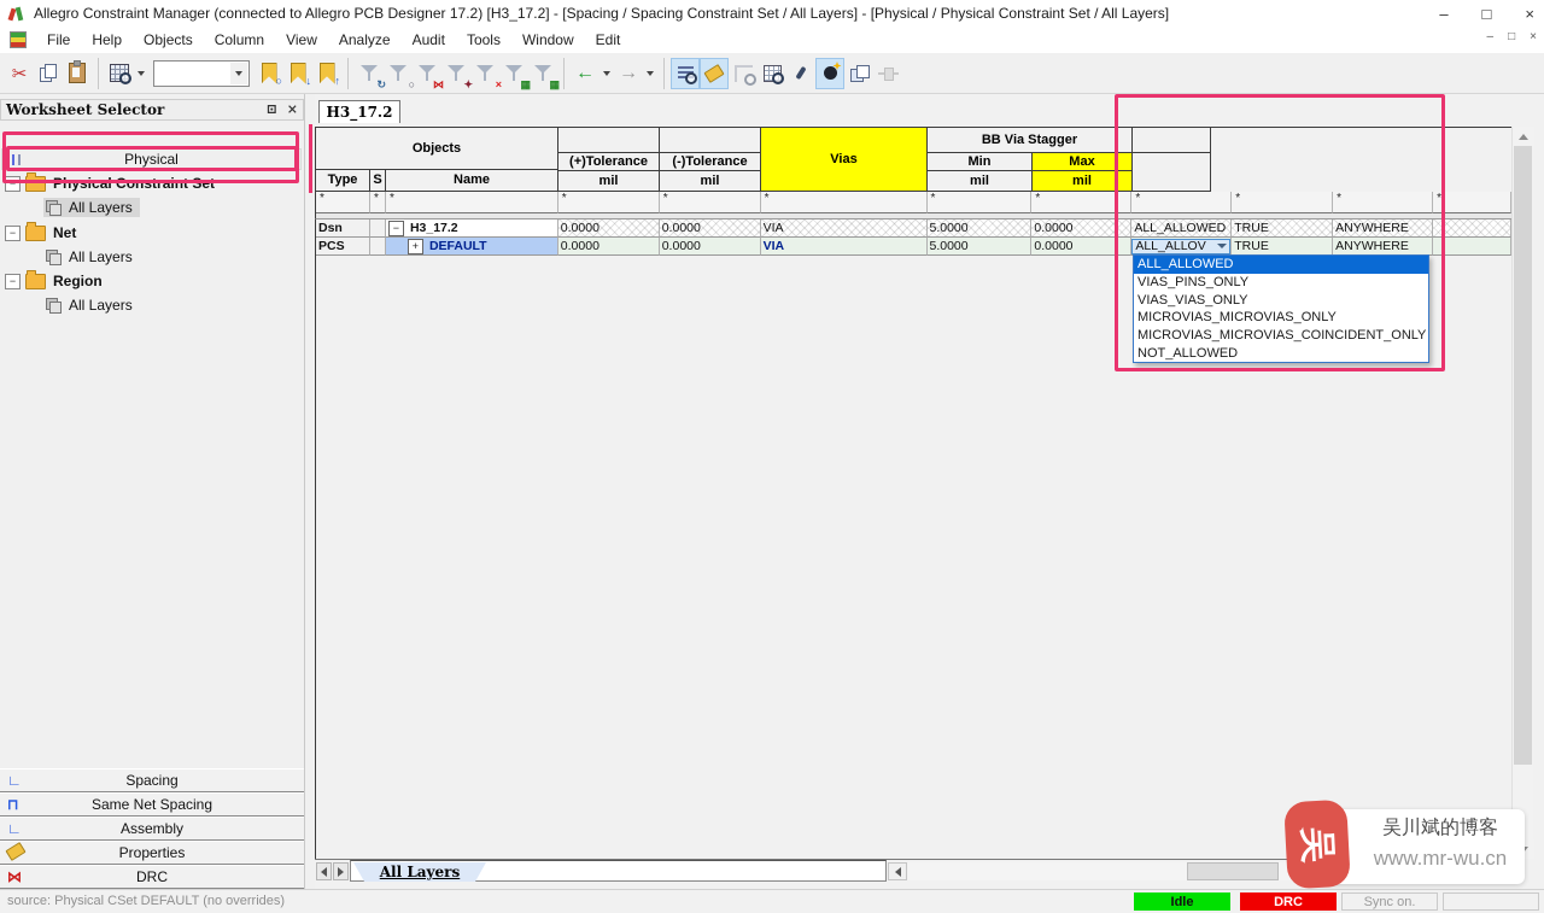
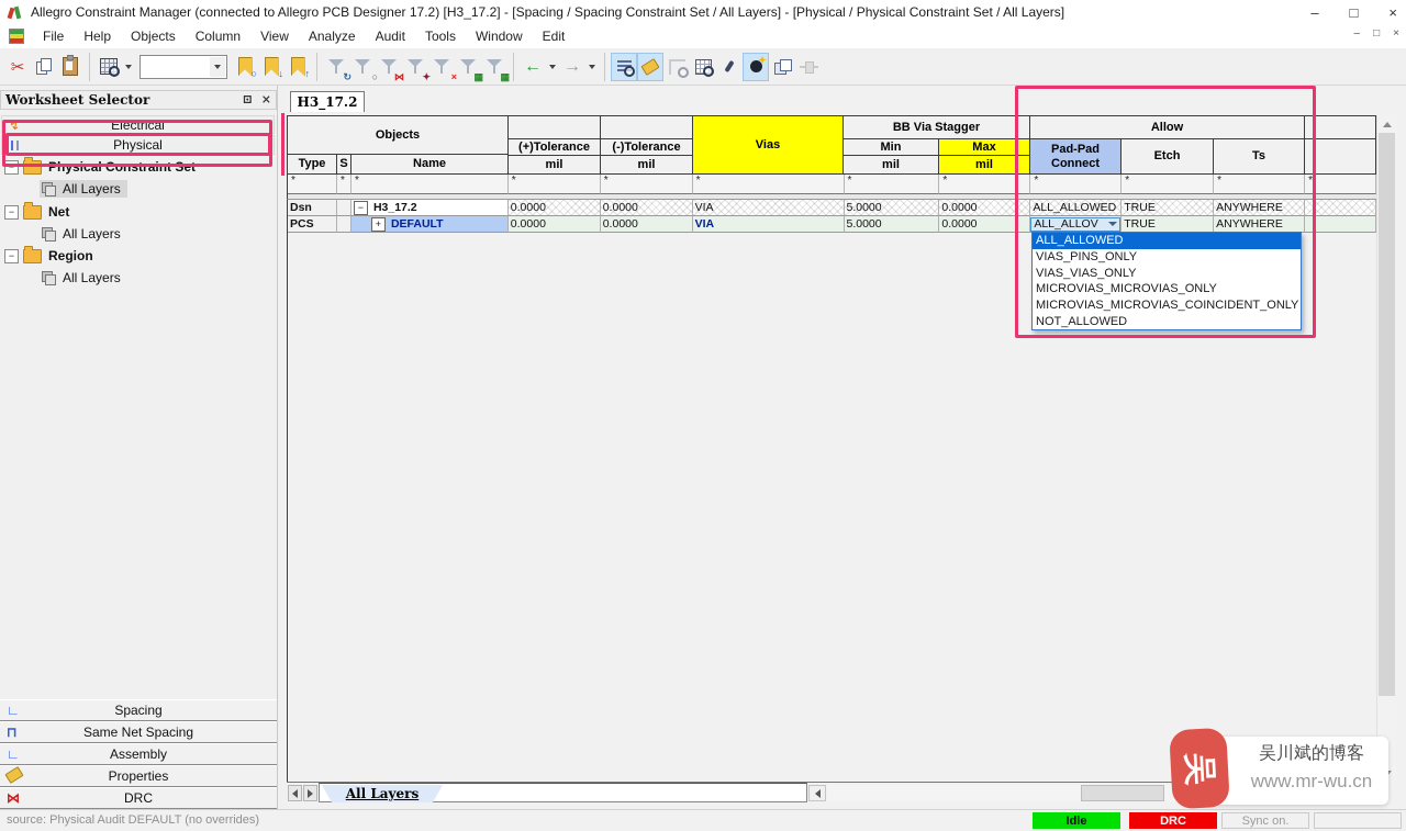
  Allegro Constraint Manager (connected to Allegro PCB Designer 17.2) [H3_17.2] - [Spacing / Spacing Constraint Set / All Layers] - [Physical / Physical Constraint Set / All Layers]
  –
  □
  ×
  File
  Help
  Objects
  Column
  View
  Analyze
  Audit
  Tools
  Window
  Edit
  –
  □
  ×
  ✂
  ○
  ↓
  ↑
  ↻
  ○
  ⋈
  ✦
  ×
  ▦
  ▦
  ←
  →
  Worksheet Selector
  ⊡
  ×
+ ↯
+ Electrical
  Physical
  −
  Physical Constraint Set
  All Layers
  −
  Net
  All Layers
  −
  Region
  All Layers
  ∟
  Spacing
  ⊓
  Same Net Spacing
  ∟
  Assembly
  Properties
  ⋈
  DRC
  H3_17.2
  Objects
  Type
  S
  Name
  (+)Tolerance
  mil
  (-)Tolerance
  mil
  Vias
  BB Via Stagger
  Min
  mil
  Max
  mil
+ Allow
+ Pad-Pad
+ Connect
+ Etch
+ Ts
  *
  *
  *
  *
  *
  *
  *
  *
  *
  *
  *
  *
  Dsn
  −
  H3_17.2
  0.0000
  0.0000
  VIA
  5.0000
  0.0000
  ALL_ALLOWED
  TRUE
  ANYWHERE
  PCS
  +
  DEFAULT
  0.0000
  0.0000
  VIA
  5.0000
  0.0000
  ALL_ALLOV
  TRUE
  ANYWHERE
  ALL_ALLOWED
  VIAS_PINS_ONLY
  VIAS_VIAS_ONLY
  MICROVIAS_MICROVIAS_ONLY
  MICROVIAS_MICROVIAS_COINCIDENT_ONLY
  NOT_ALLOWED
  All Layers
- source: Physical CSet DEFAULT (no overrides)
+ source: Physical Audit DEFAULT (no overrides)
  Idle
  DRC
  Sync on.
  吴川斌的博客
  www.mr-wu.cn
